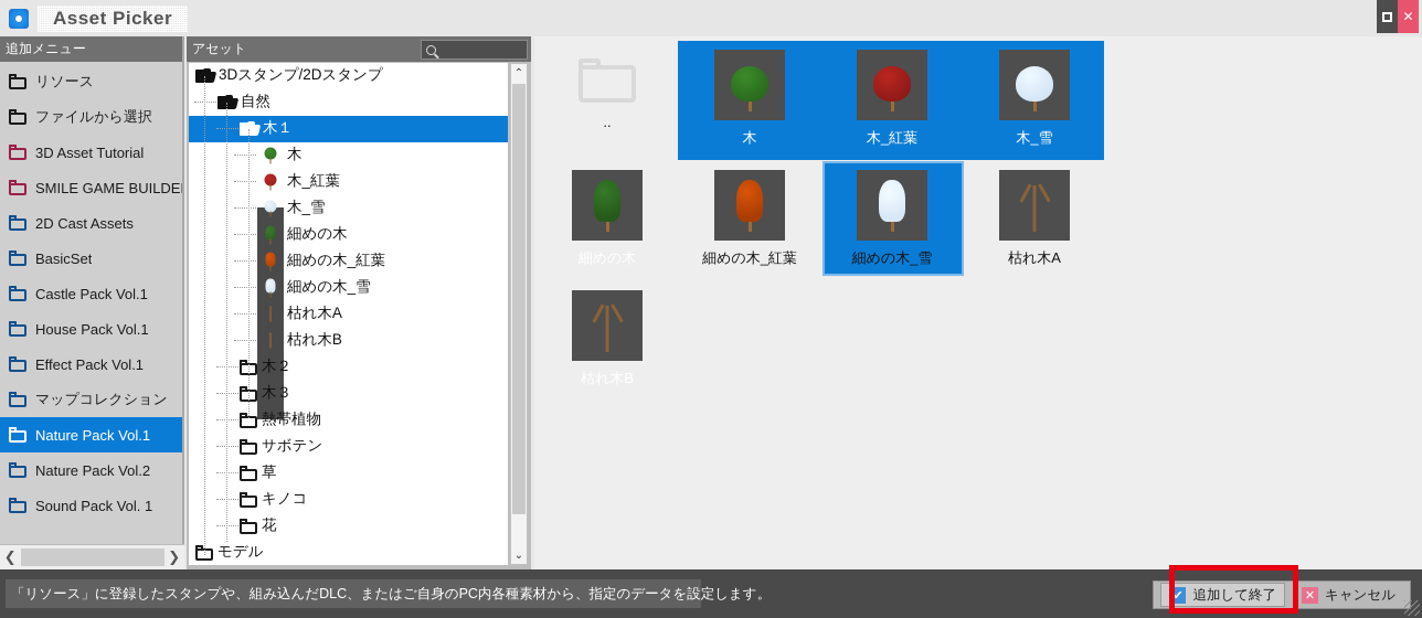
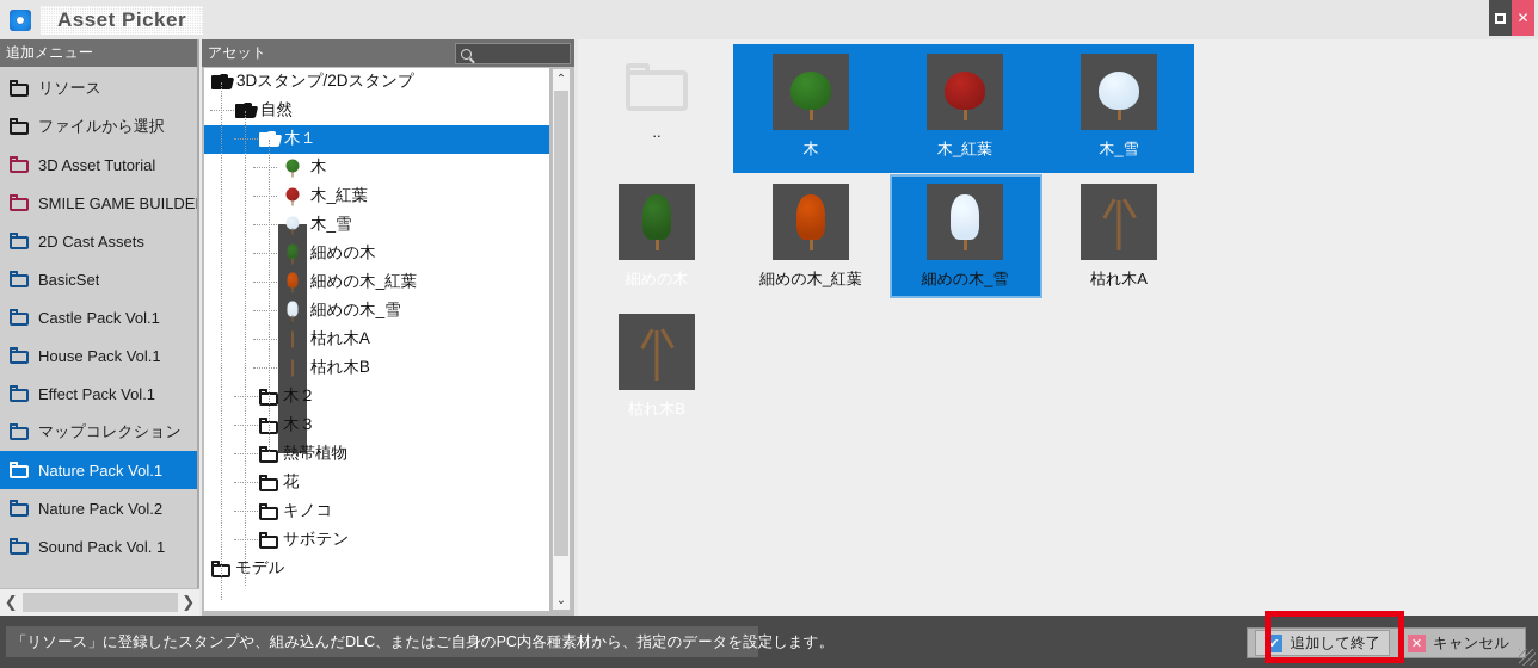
  Asset Picker
  ✕
  追加メニュー
  リソース
  ファイルから選択
  3D Asset Tutorial
  SMILE GAME BUILDE
  2D Cast Assets
  BasicSet
  Castle Pack Vol.1
  House Pack Vol.1
  Effect Pack Vol.1
  マップコレクション
  Nature Pack Vol.1
  Nature Pack Vol.2
  Sound Pack Vol. 1
  ❮
  ❯
  アセット
  3Dスタンプ/2Dスタンプ
  自然
  木１
  木
  木_紅葉
  木_雪
  細めの木
  細めの木_紅葉
  細めの木_雪
  枯れ木A
  枯れ木B
  木２
  木３
  熱帯植物
- サボテン
+ 花
- 草
  キノコ
- 花
+ サボテン
  モデル
  ⌃
  ⌄
  ..
  木
  木_紅葉
  木_雪
  細めの木_紅葉
  細めの木_雪
  枯れ木A
  「リソース」に登録したスタンプや、組み込んだDLC、またはご自身のPC内各種素材から、指定のデータを設定します。
  ✔
  追加して終了
  ✕
  キャンセル
